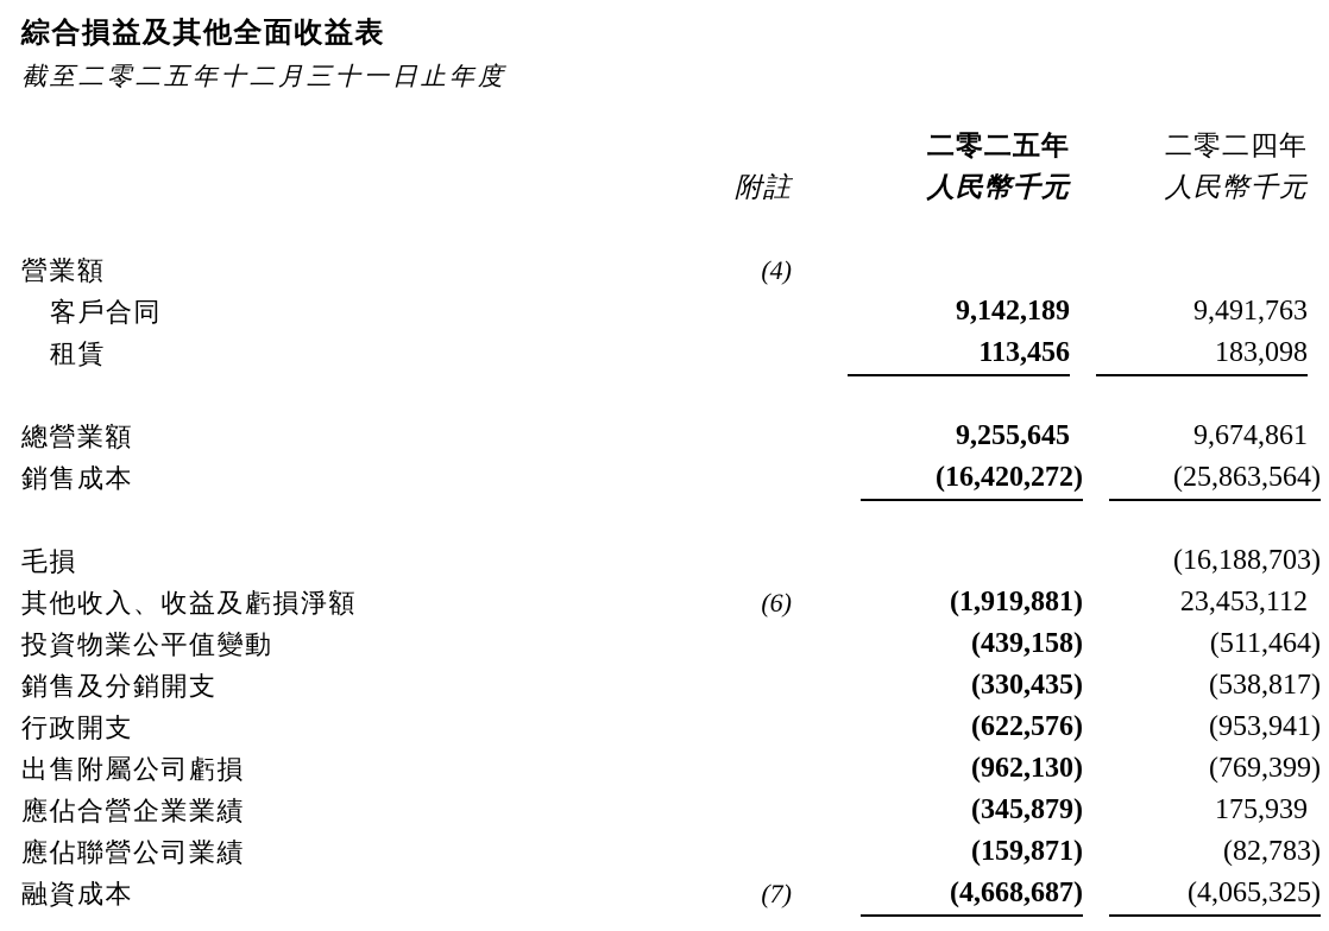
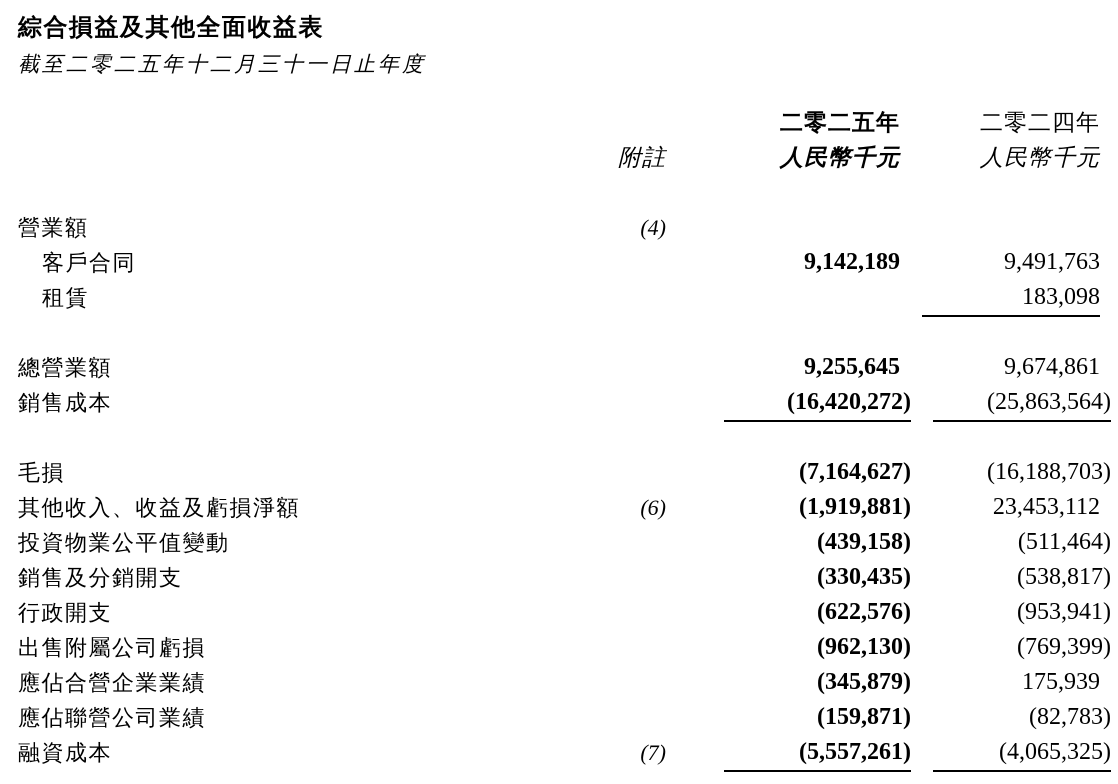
  綜合損益及其他全面收益表
  截至二零二五年十二月三十一日止年度
  二零二五年
  二零二四年
  附註
  人民幣千元
  人民幣千元
  營業額
  (4)
  客戶合同
  9,142,189
  9,491,763
  租賃
- 113,456
  183,098
  總營業額
  9,255,645
  9,674,861
  銷售成本
  (16,420,272)
  (25,863,564)
  毛損
+ (7,164,627)
  (16,188,703)
  其他收入、收益及虧損淨額
  (6)
  (1,919,881)
  23,453,112
  投資物業公平值變動
  (439,158)
  (511,464)
  銷售及分銷開支
  (330,435)
  (538,817)
  行政開支
  (622,576)
  (953,941)
  出售附屬公司虧損
  (962,130)
  (769,399)
  應佔合營企業業績
  (345,879)
  175,939
  應佔聯營公司業績
  (159,871)
  (82,783)
  融資成本
  (7)
- (4,668,687)
+ (5,557,261)
  (4,065,325)
